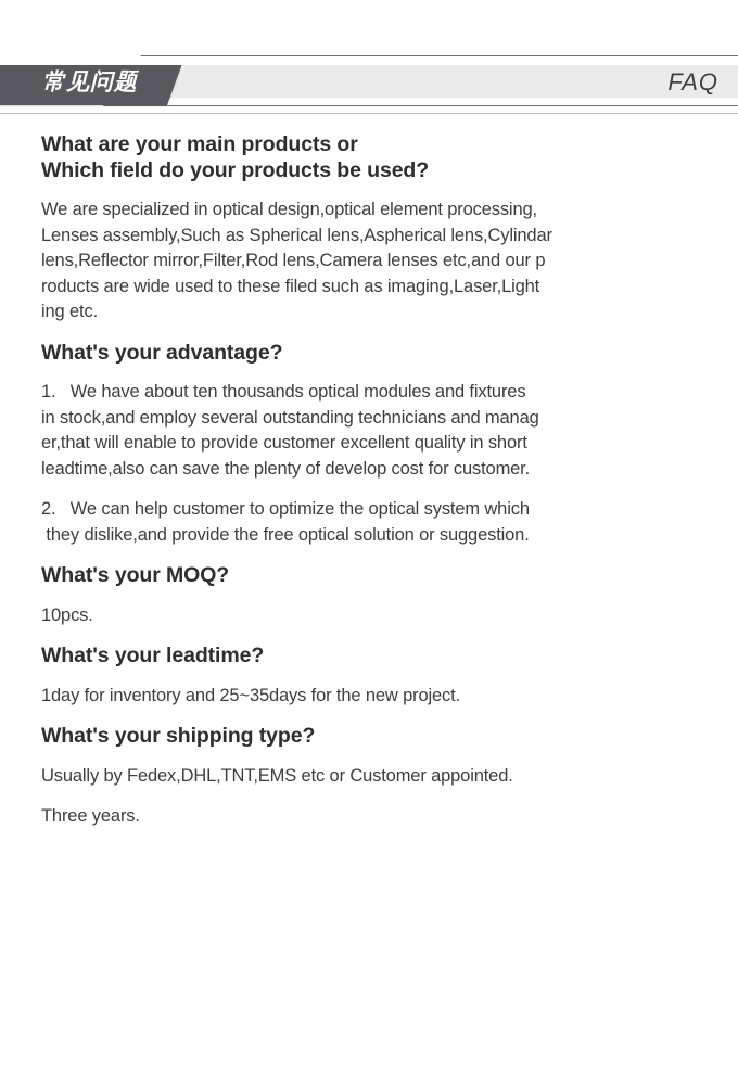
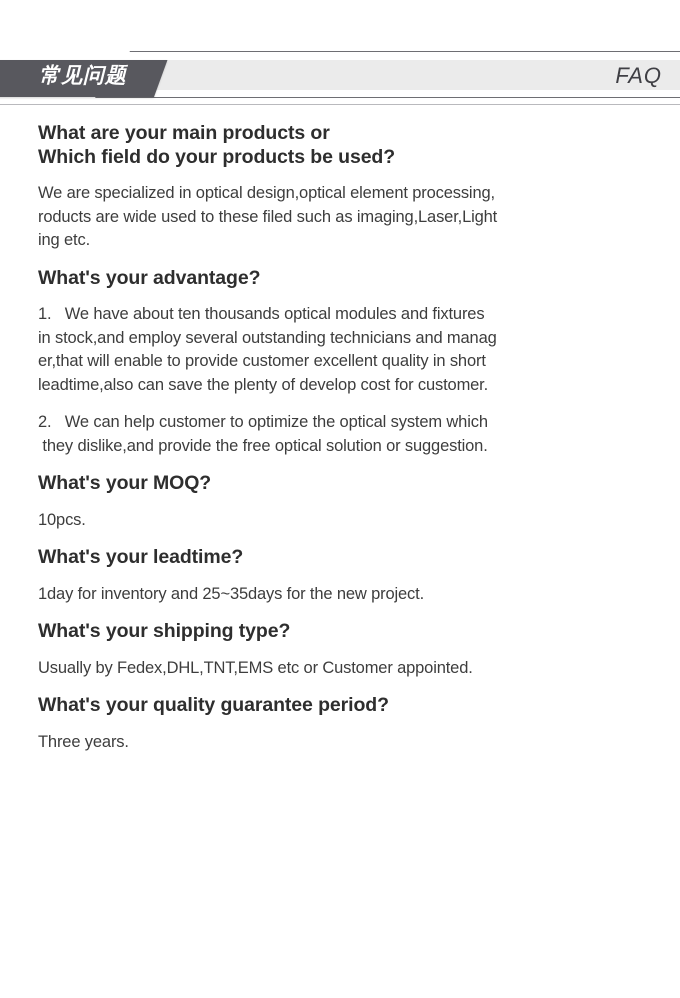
  常见问题
  FAQ
  What are your main products or
  Which field do your products be used?
  We are specialized in optical design,optical element processing,
- Lenses assembly,Such as Spherical lens,Aspherical lens,Cylindar
- lens,Reflector mirror,Filter,Rod lens,Camera lenses etc,and our p
  roducts are wide used to these filed such as imaging,Laser,Light
  ing etc.
  What's your advantage?
  1. We have about ten thousands optical modules and fixtures
  in stock,and employ several outstanding technicians and manag
  er,that will enable to provide customer excellent quality in short
  leadtime,also can save the plenty of develop cost for customer.
  2. We can help customer to optimize the optical system which
  they dislike,and provide the free optical solution or suggestion.
  What's your MOQ?
  10pcs.
  What's your leadtime?
  1day for inventory and 25~35days for the new project.
  What's your shipping type?
  Usually by Fedex,DHL,TNT,EMS etc or Customer appointed.
+ What's your quality guarantee period?
  Three years.
